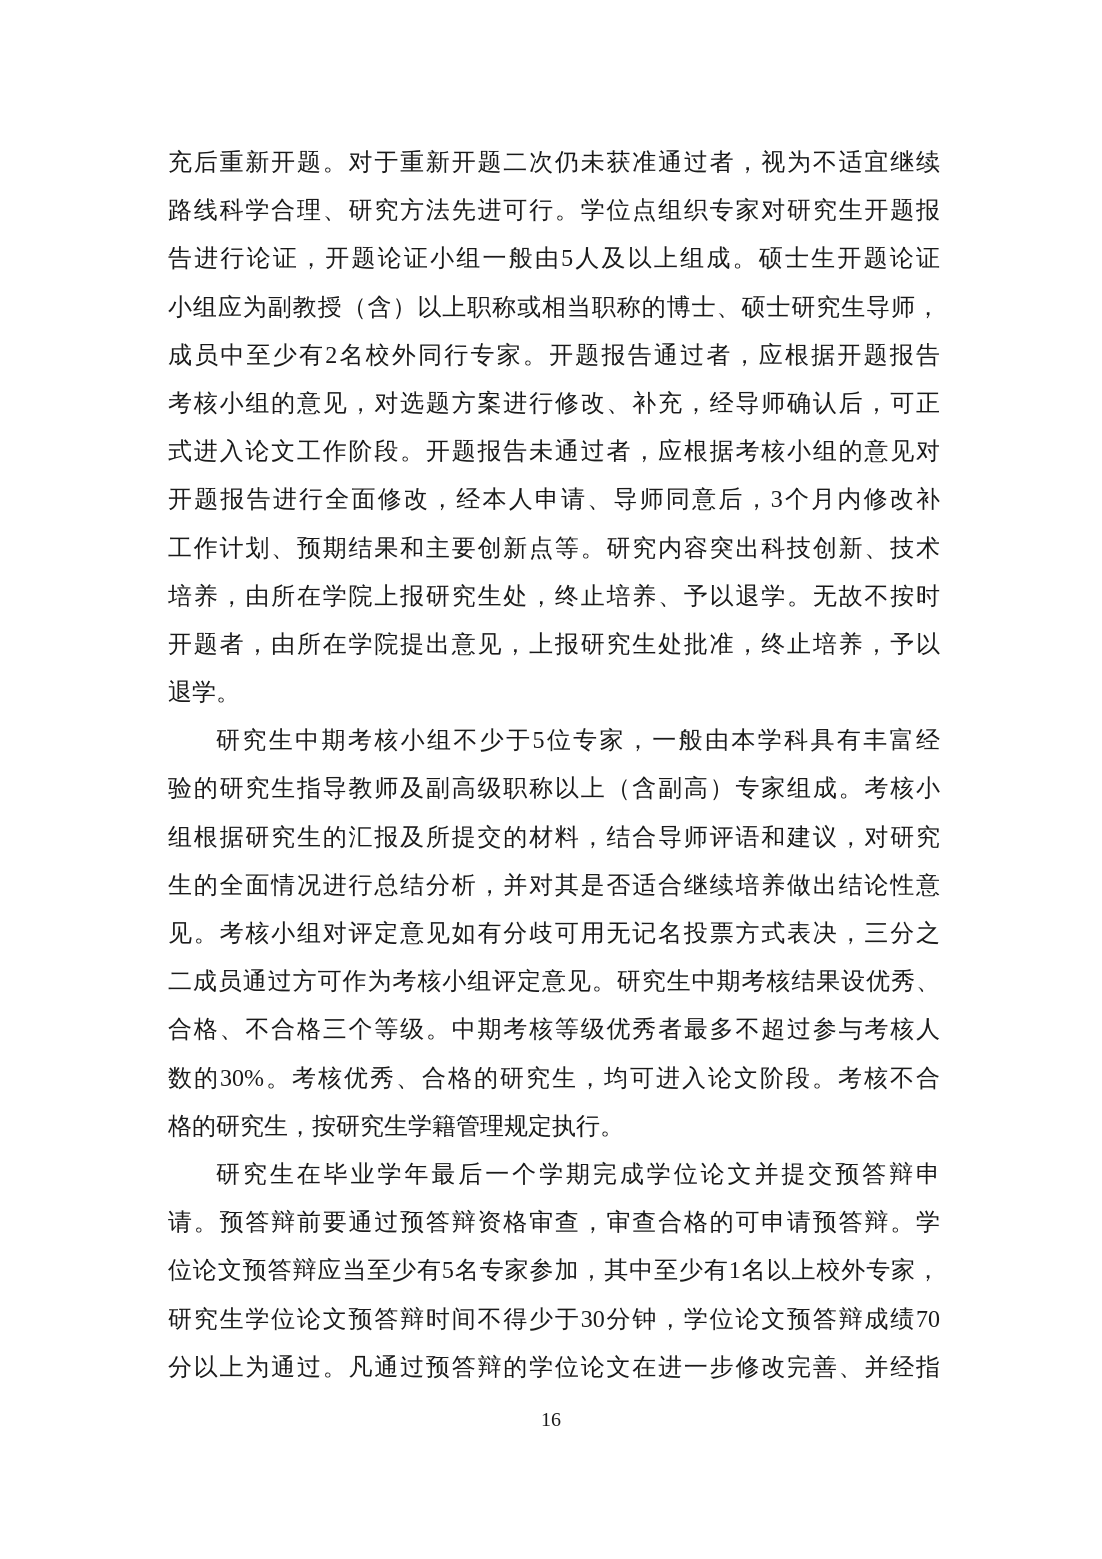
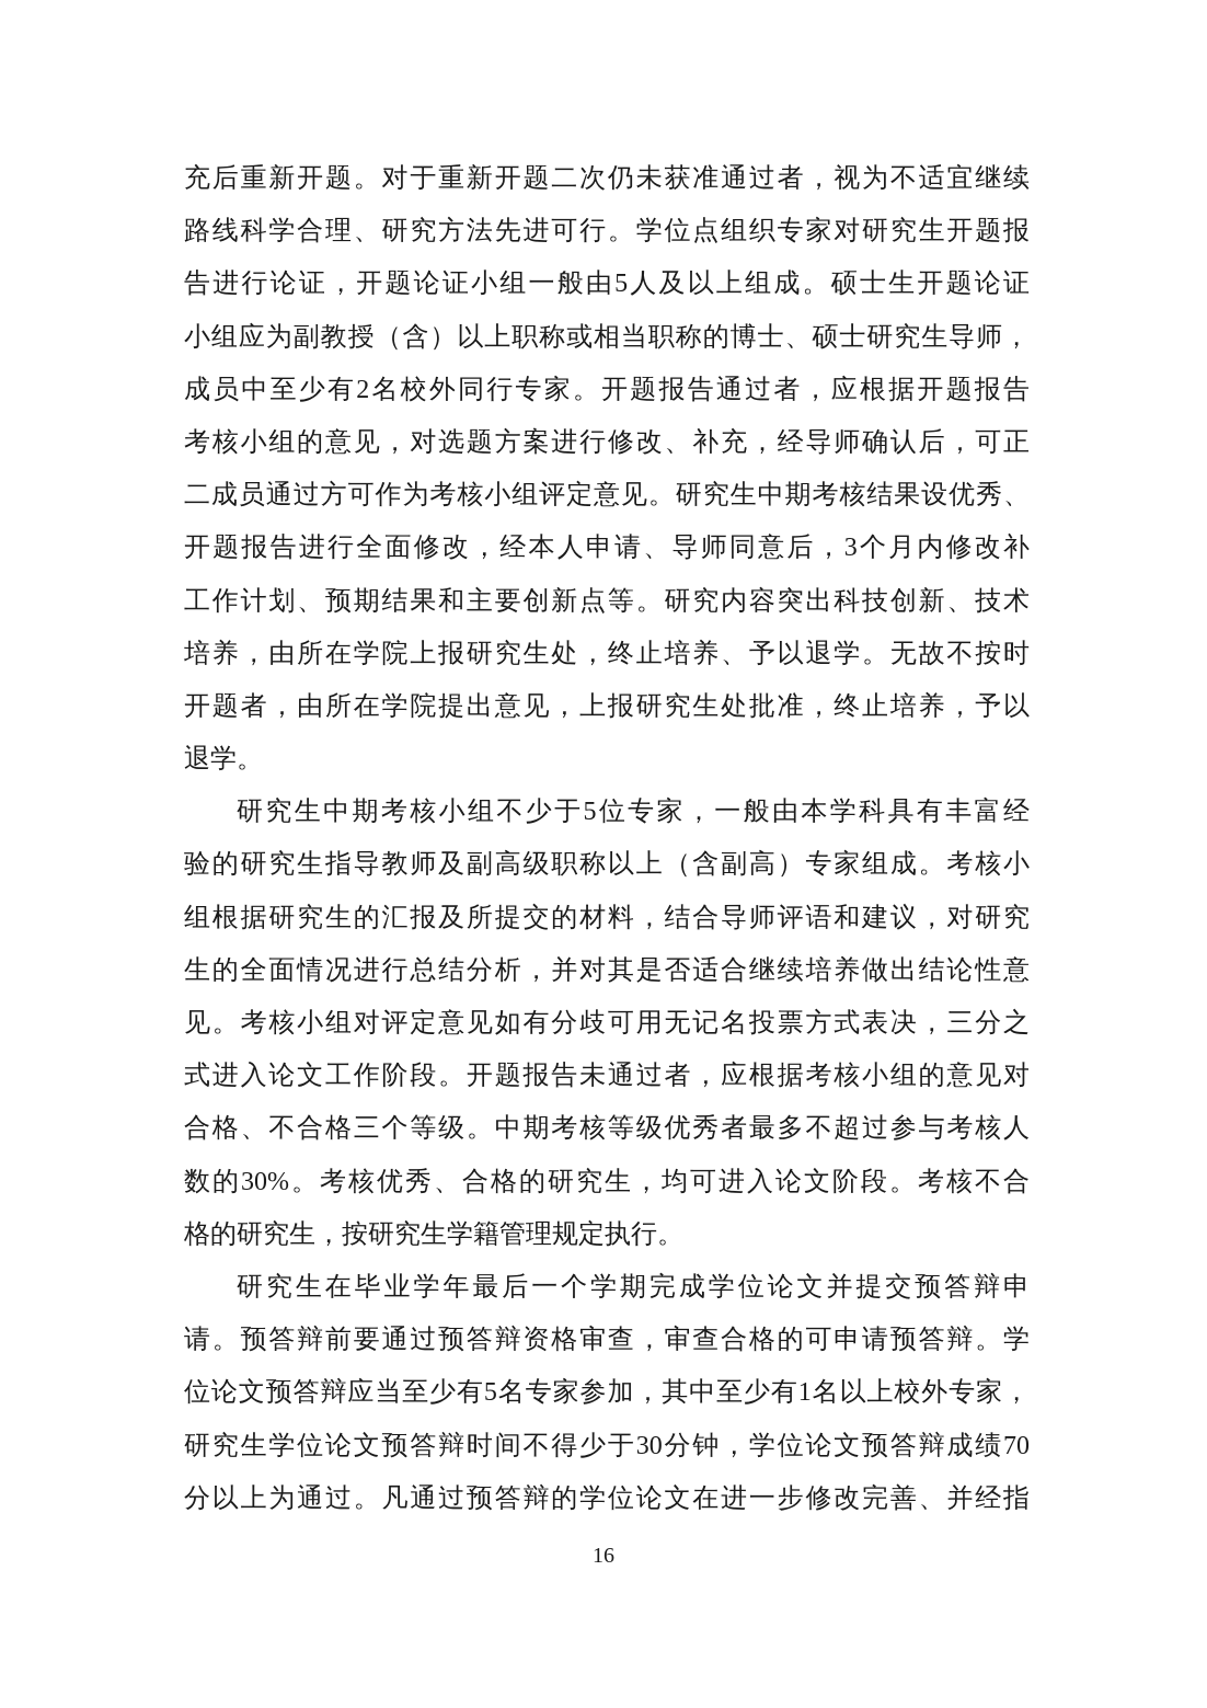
  充后重新开题。对于重新开题二次仍未获准通过者，视为不适宜继续
  路线科学合理、研究方法先进可行。学位点组织专家对研究生开题报
  告进行论证，开题论证小组一般由5人及以上组成。硕士生开题论证
  小组应为副教授（含）以上职称或相当职称的博士、硕士研究生导师，
  成员中至少有2名校外同行专家。开题报告通过者，应根据开题报告
  考核小组的意见，对选题方案进行修改、补充，经导师确认后，可正
- 式进入论文工作阶段。开题报告未通过者，应根据考核小组的意见对
+ 二成员通过方可作为考核小组评定意见。研究生中期考核结果设优秀、
  开题报告进行全面修改，经本人申请、导师同意后，3个月内修改补
  工作计划、预期结果和主要创新点等。研究内容突出科技创新、技术
  培养，由所在学院上报研究生处，终止培养、予以退学。无故不按时
  开题者，由所在学院提出意见，上报研究生处批准，终止培养，予以
  退学。
  研究生中期考核小组不少于5位专家，一般由本学科具有丰富经
  验的研究生指导教师及副高级职称以上（含副高）专家组成。考核小
  组根据研究生的汇报及所提交的材料，结合导师评语和建议，对研究
  生的全面情况进行总结分析，并对其是否适合继续培养做出结论性意
  见。考核小组对评定意见如有分歧可用无记名投票方式表决，三分之
- 二成员通过方可作为考核小组评定意见。研究生中期考核结果设优秀、
+ 式进入论文工作阶段。开题报告未通过者，应根据考核小组的意见对
  合格、不合格三个等级。中期考核等级优秀者最多不超过参与考核人
  数的30%。考核优秀、合格的研究生，均可进入论文阶段。考核不合
  格的研究生，按研究生学籍管理规定执行。
  研究生在毕业学年最后一个学期完成学位论文并提交预答辩申
  请。预答辩前要通过预答辩资格审查，审查合格的可申请预答辩。学
  位论文预答辩应当至少有5名专家参加，其中至少有1名以上校外专家，
  研究生学位论文预答辩时间不得少于30分钟，学位论文预答辩成绩70
  分以上为通过。凡通过预答辩的学位论文在进一步修改完善、并经指
  16
